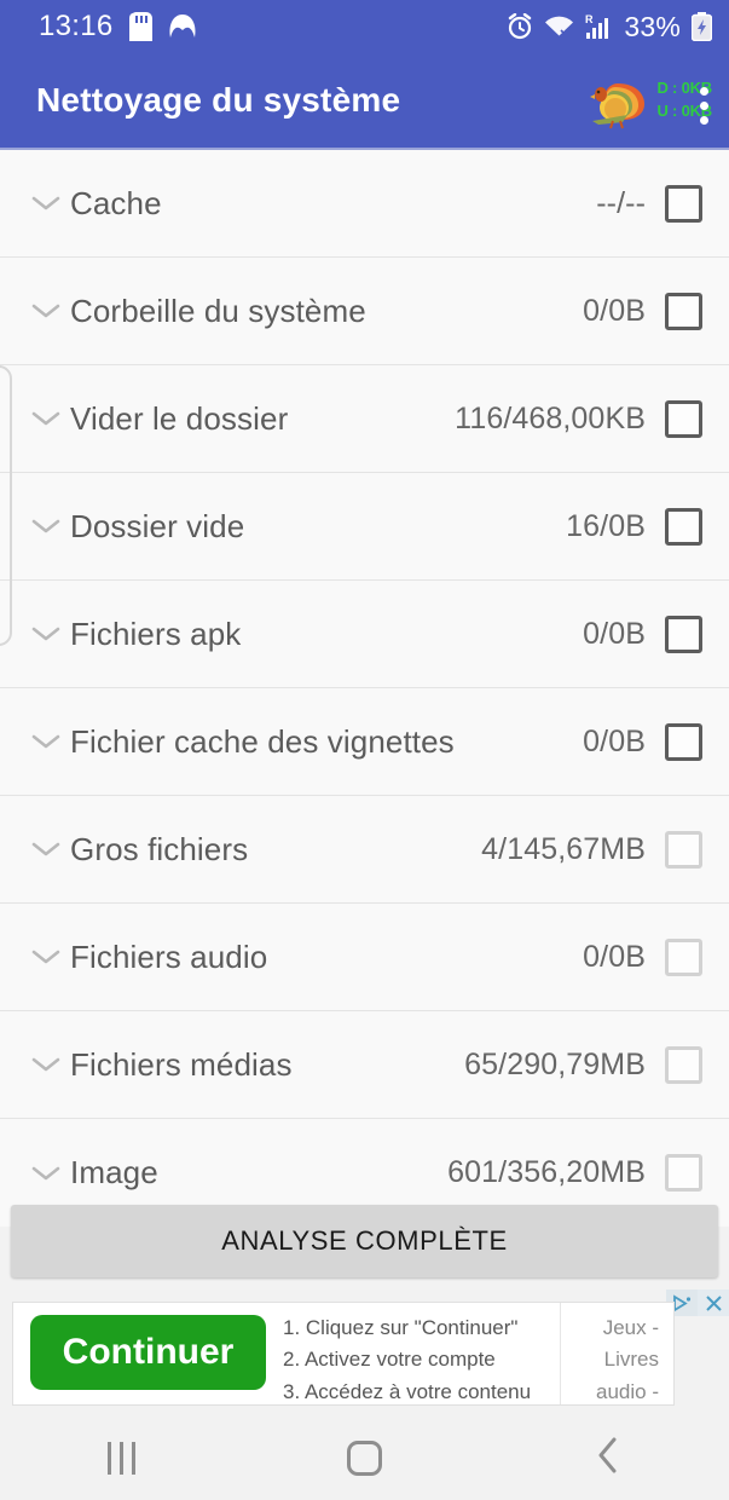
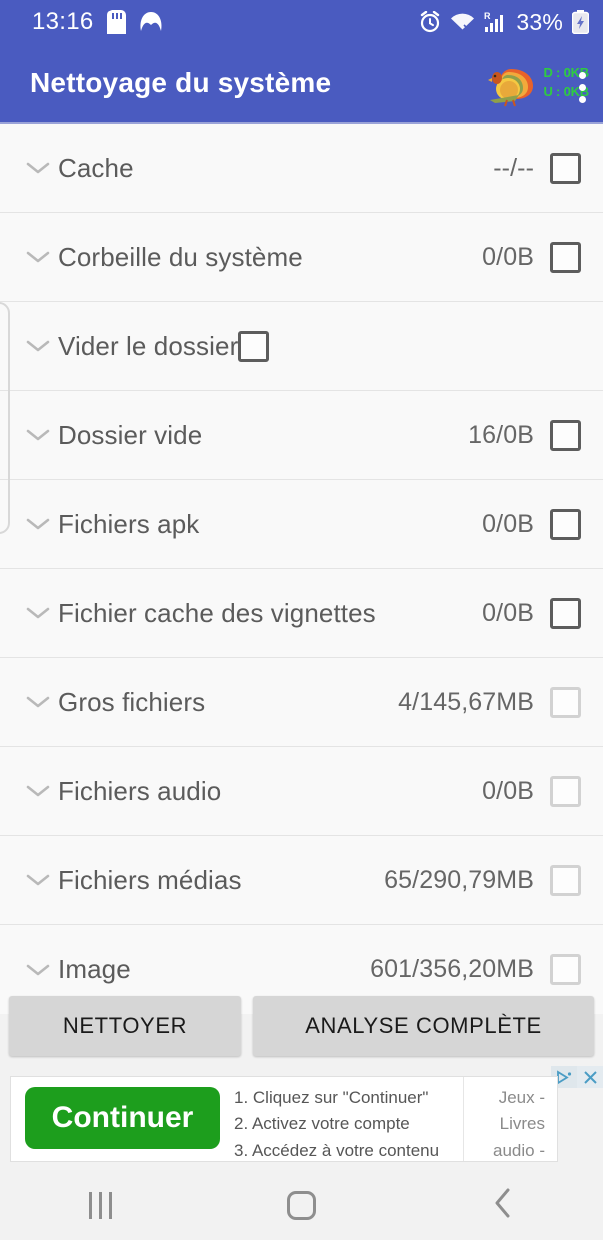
  13:16
  R
  33%
  Nettoyage du système
  D : 0K
  U : 0KB
  Cache
  --/--
  Corbeille du système
  0/0B
  Vider le dossier
- 116/468,00KB
  Dossier vide
  16/0B
  Fichiers apk
  0/0B
  Fichier cache des vignettes
  0/0B
  Gros fichiers
  4/145,67MB
  Fichiers audio
  0/0B
  Fichiers médias
  65/290,79MB
  Image
  601/356,20MB
+ NETTOYER
  ANALYSE COMPLÈTE
  Continuer
  1. Cliquez sur "Continuer"
  2. Activez votre compte
  3. Accédez à votre contenu
  Jeux -
  Livres
  audio -
